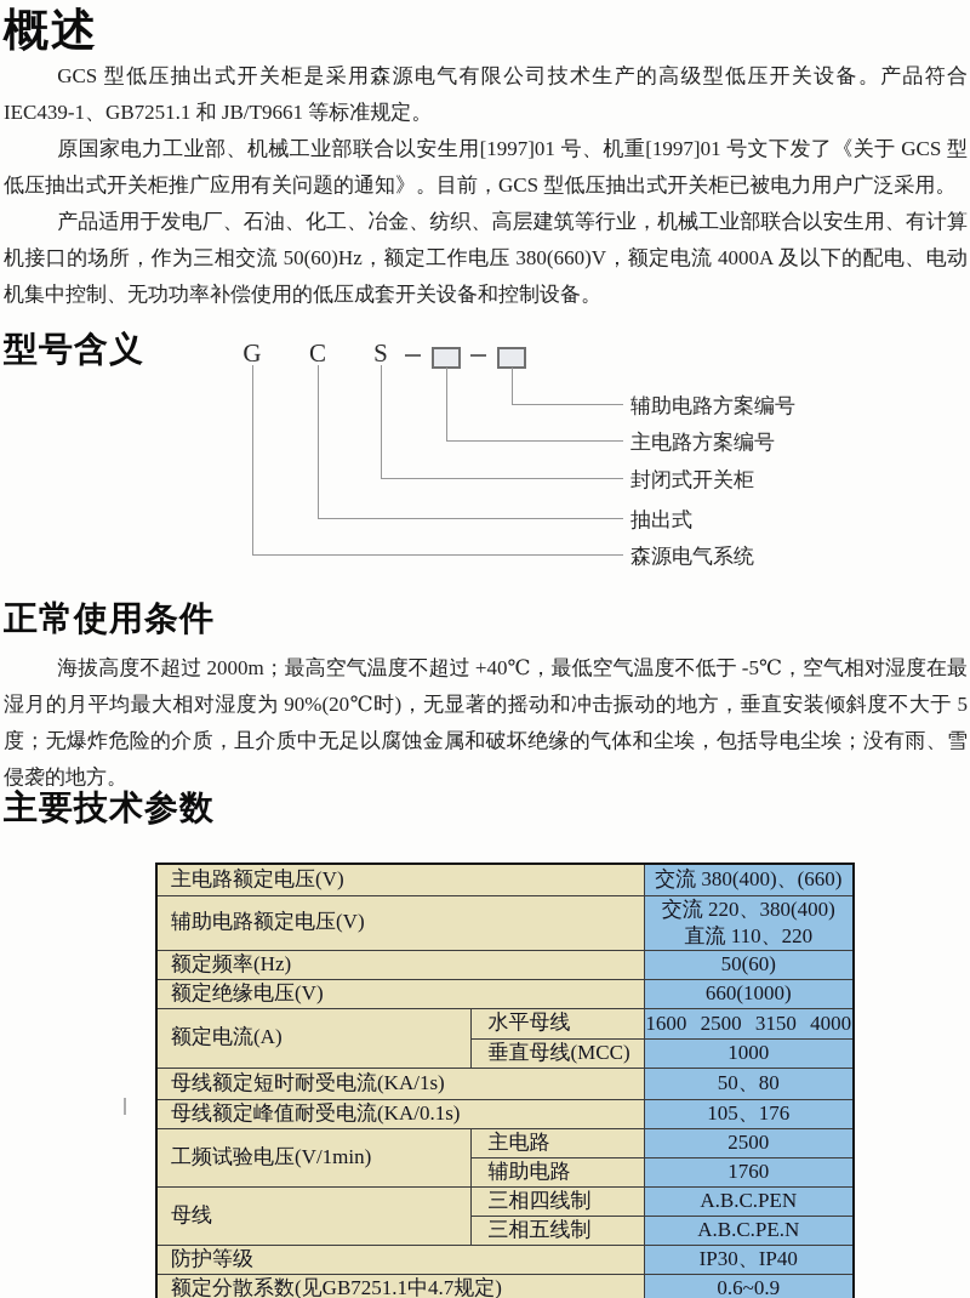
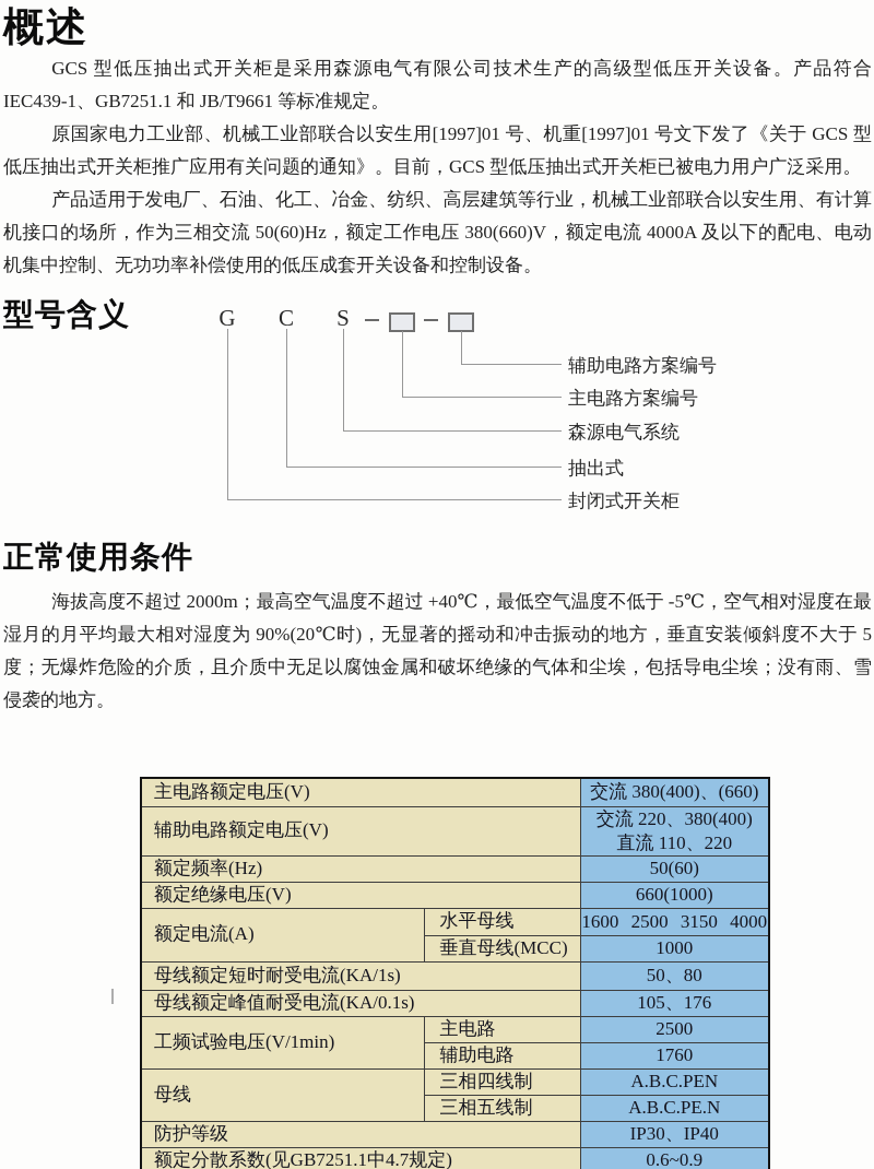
  概述
  GCS 型低压抽出式开关柜是采用森源电气有限公司技术生产的高级型低压开关设备。产品符合 IEC439-1、GB7251.1 和 JB/T9661 等标准规定。
  原国家电力工业部、机械工业部联合以安生用[1997]01 号、机重[1997]01 号文下发了《关于 GCS 型低压抽出式开关柜推广应用有关问题的通知》。目前，GCS 型低压抽出式开关柜已被电力用户广泛采用。
  产品适用于发电厂、石油、化工、冶金、纺织、高层建筑等行业，机械工业部联合以安生用、有计算机接口的场所，作为三相交流 50(60)Hz，额定工作电压 380(660)V，额定电流 4000A 及以下的配电、电动机集中控制、无功功率补偿使用的低压成套开关设备和控制设备。
  型号含义
  G
  C
  S
  辅助电路方案编号
  主电路方案编号
- 封闭式开关柜
+ 森源电气系统
  抽出式
- 森源电气系统
+ 封闭式开关柜
  正常使用条件
  海拔高度不超过 2000m；最高空气温度不超过 +40℃，最低空气温度不低于 -5℃，空气相对湿度在最湿月的月平均最大相对湿度为 90%(20℃时)，无显著的摇动和冲击振动的地方，垂直安装倾斜度不大于 5 度；无爆炸危险的介质，且介质中无足以腐蚀金属和破坏绝缘的气体和尘埃，包括导电尘埃；没有雨、雪侵袭的地方。
- 主要技术参数
  主电路额定电压(V)	交流 380(400)、(660)
  辅助电路额定电压(V)	交流 220、380(400) 直流 110、220
  额定频率(Hz)	50(60)
  额定绝缘电压(V)	660(1000)
  额定电流(A)	水平母线	1600 2500 3150 4000
  垂直母线(MCC)	1000
  母线额定短时耐受电流(KA/1s)	50、80
  母线额定峰值耐受电流(KA/0.1s)	105、176
  工频试验电压(V/1min)	主电路	2500
  辅助电路	1760
  母线	三相四线制	A.B.C.PEN
  三相五线制	A.B.C.PE.N
  防护等级	IP30、IP40
  额定分散系数(见GB7251.1中4.7规定)	0.6~0.9
